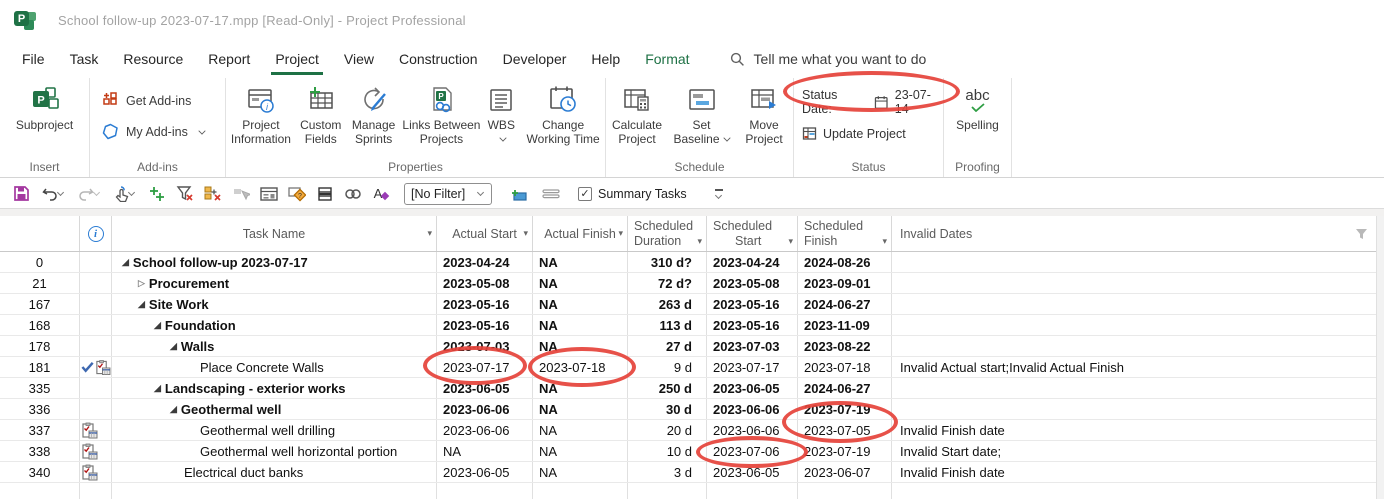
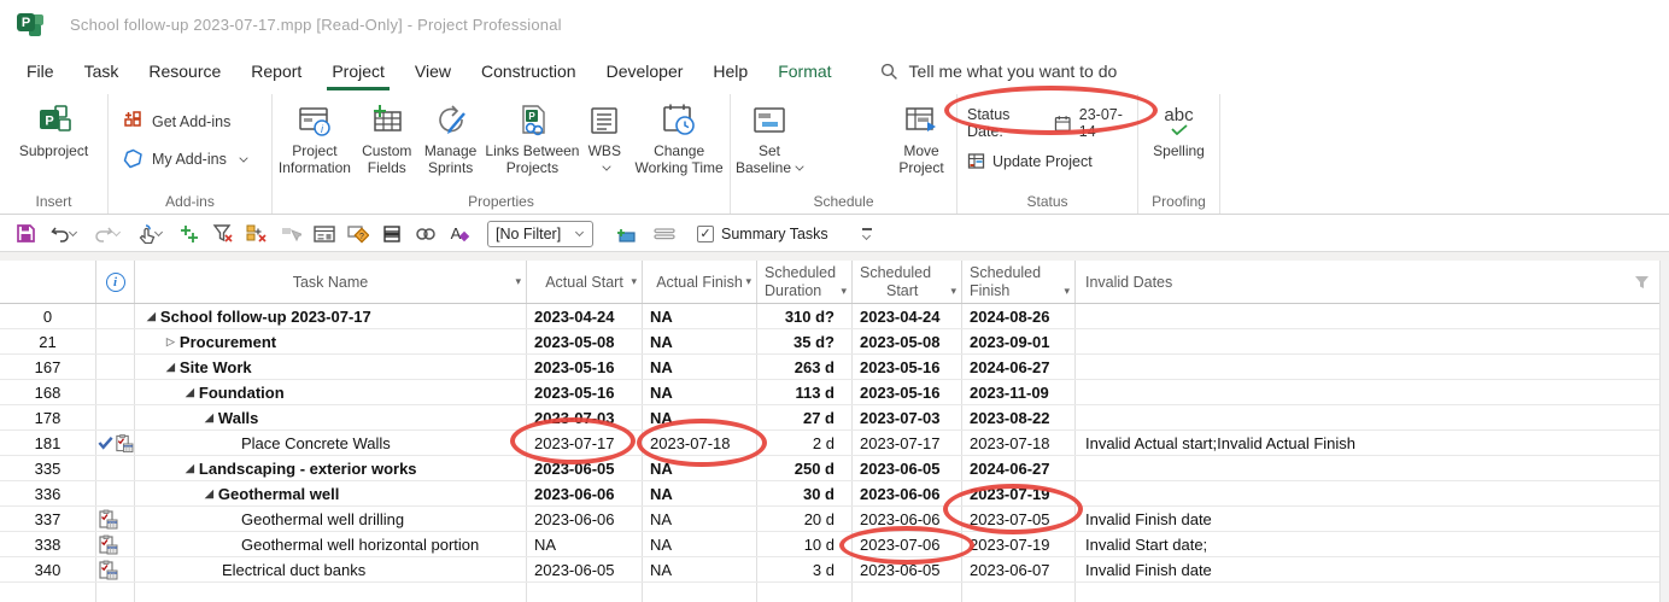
  P
  School follow-up 2023-07-17.mpp [Read-Only] - Project Professional
  File
  Task
  Resource
  Report
  Project
  View
  Construction
  Developer
  Help
  Format
  Tell me what you want to do
  P
  Subproject
  Insert
  Get Add-ins
  My Add-ins
  Add-ins
  i
  Project Information
  Custom Fields
  Manage Sprints
  P
  Links Between Projects
  WBS
  Change Working Time
  Properties
- Calculate Project
  Set Baseline
  Move Project
  Schedule
  Status Date:
  23-07-14
  Update Project
  Status
  abc
  Spelling
  Proofing
  A
  [No Filter]
  ✓
  Summary Tasks
  i
  Task Name
  ▾
  Actual Start
  ▾
  Actual Finish
  ▾
  Scheduled
  Duration
  ▾
  Scheduled
  Start
  ▾
  Scheduled
  Finish
  ▾
  Invalid Dates
  0
  ◢
  School follow-up 2023-07-17
  2023-04-24
  NA
  310 d?
  2023-04-24
  2024-08-26
  21
  ▷
  Procurement
  2023-05-08
  NA
- 72 d?
+ 35 d?
  2023-05-08
  2023-09-01
  167
  ◢
  Site Work
  2023-05-16
  NA
  263 d
  2023-05-16
  2024-06-27
  168
  ◢
  Foundation
  2023-05-16
  NA
  113 d
  2023-05-16
  2023-11-09
  178
  ◢
  Walls
  2023-07-03
  NA
  27 d
  2023-07-03
  2023-08-22
  181
  Place Concrete Walls
  2023-07-17
  2023-07-18
- 9 d
+ 2 d
  2023-07-17
  2023-07-18
  Invalid Actual start;Invalid Actual Finish
  335
  ◢
  Landscaping - exterior works
  2023-06-05
  NA
  250 d
  2023-06-05
  2024-06-27
  336
  ◢
  Geothermal well
  2023-06-06
  NA
  30 d
  2023-06-06
  2023-07-19
  337
  Geothermal well drilling
  2023-06-06
  NA
  20 d
  2023-06-06
  2023-07-05
  Invalid Finish date
  338
  Geothermal well horizontal portion
  NA
  NA
  10 d
  2023-07-06
  2023-07-19
  Invalid Start date;
  340
  Electrical duct banks
  2023-06-05
  NA
  3 d
  2023-06-05
  2023-06-07
  Invalid Finish date
